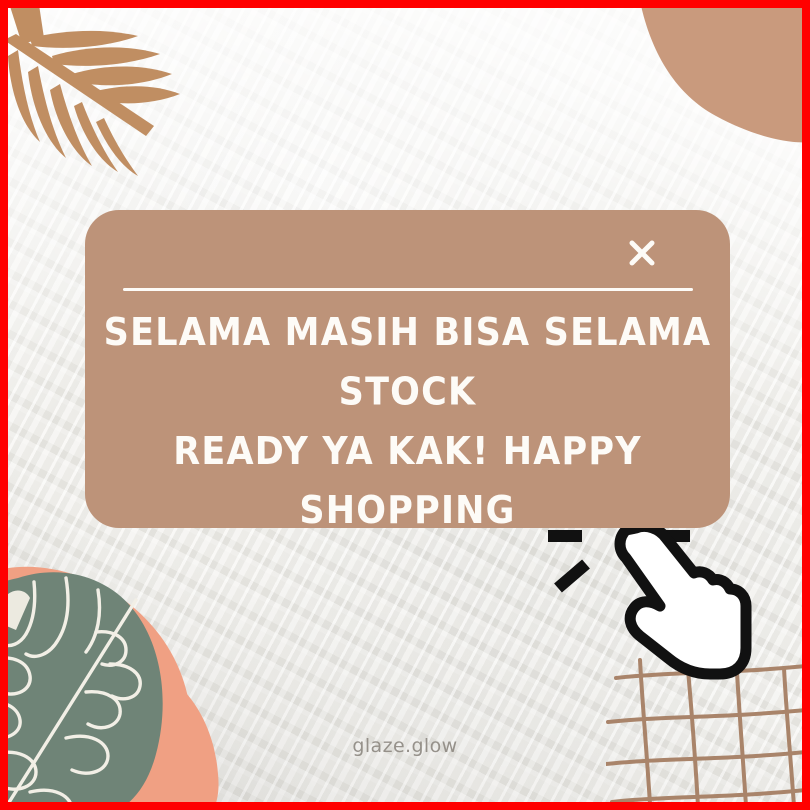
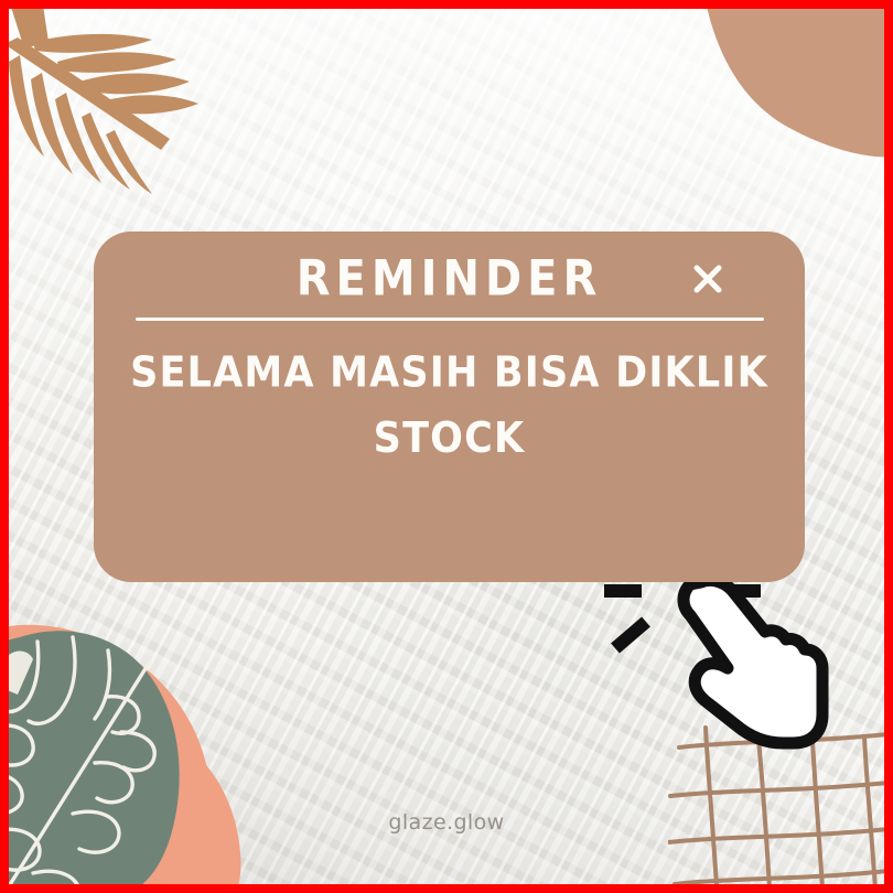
+ REMINDER
- SELAMA MASIH BISA SELAMA STOCK
+ SELAMA MASIH BISA DIKLIK STOCK
- READY YA KAK! HAPPY SHOPPING
  glaze.glow
